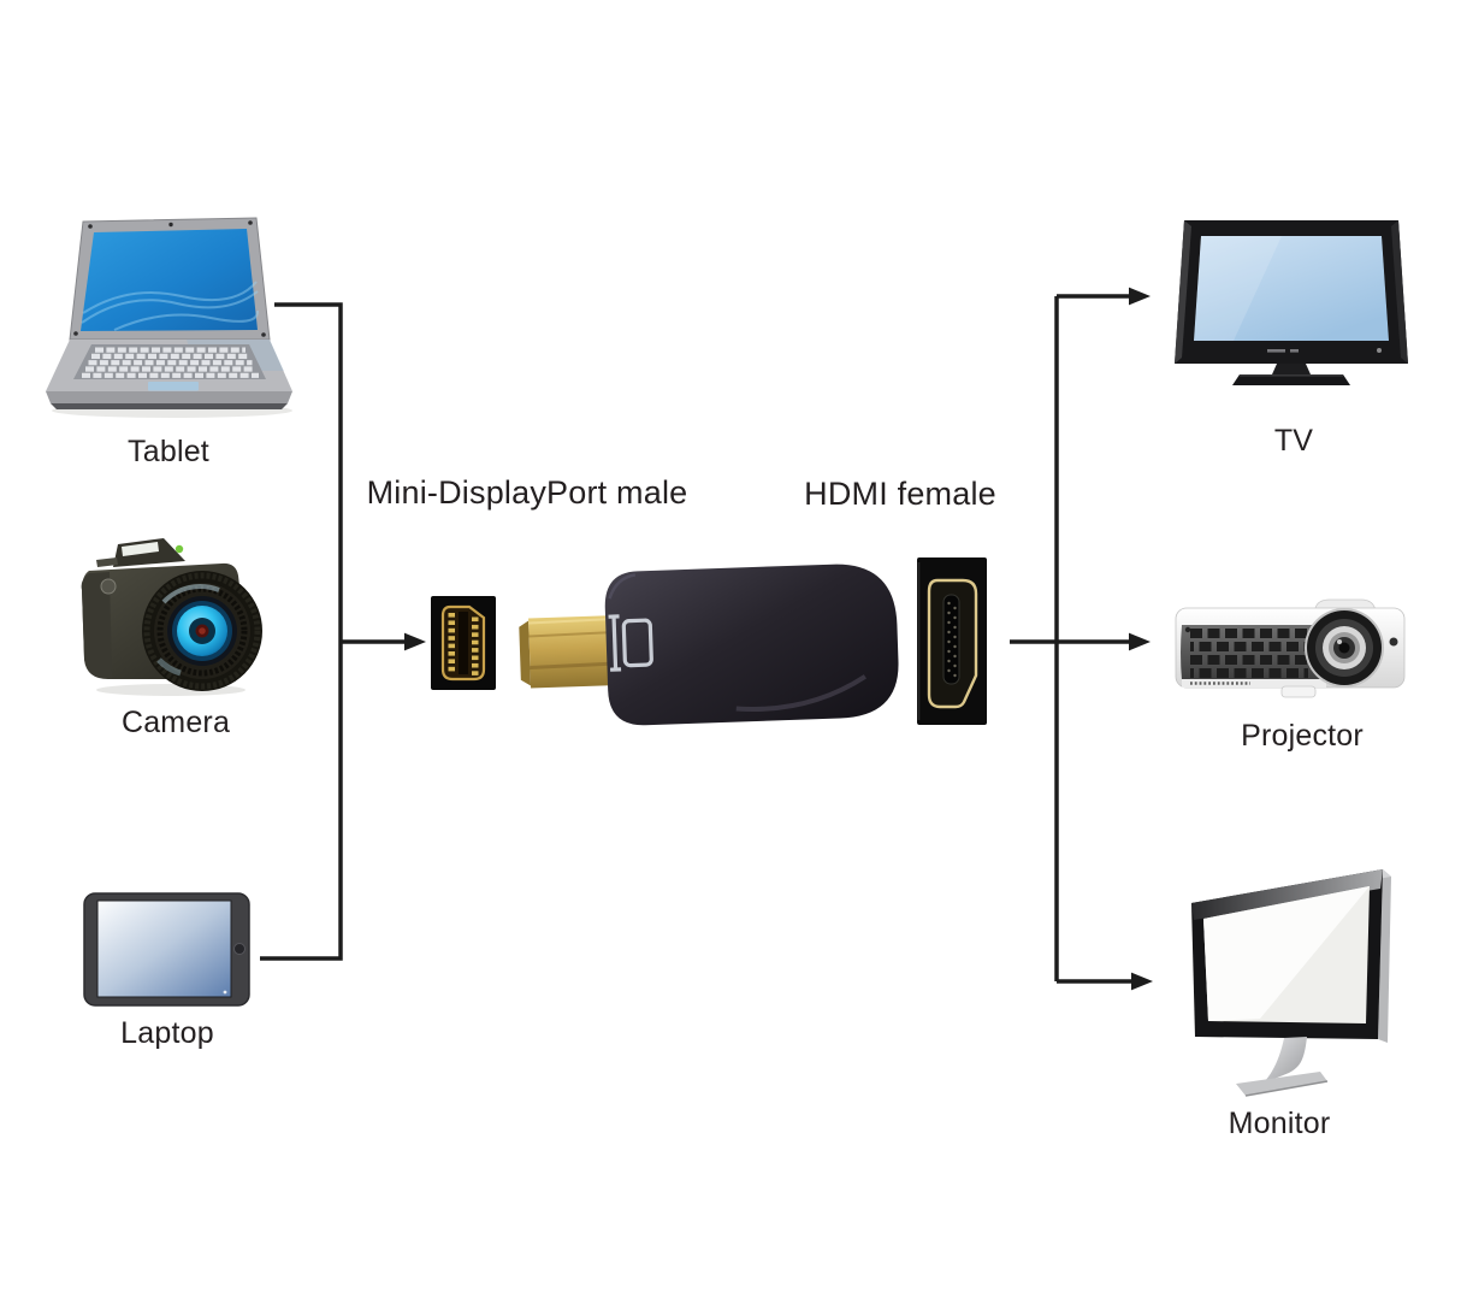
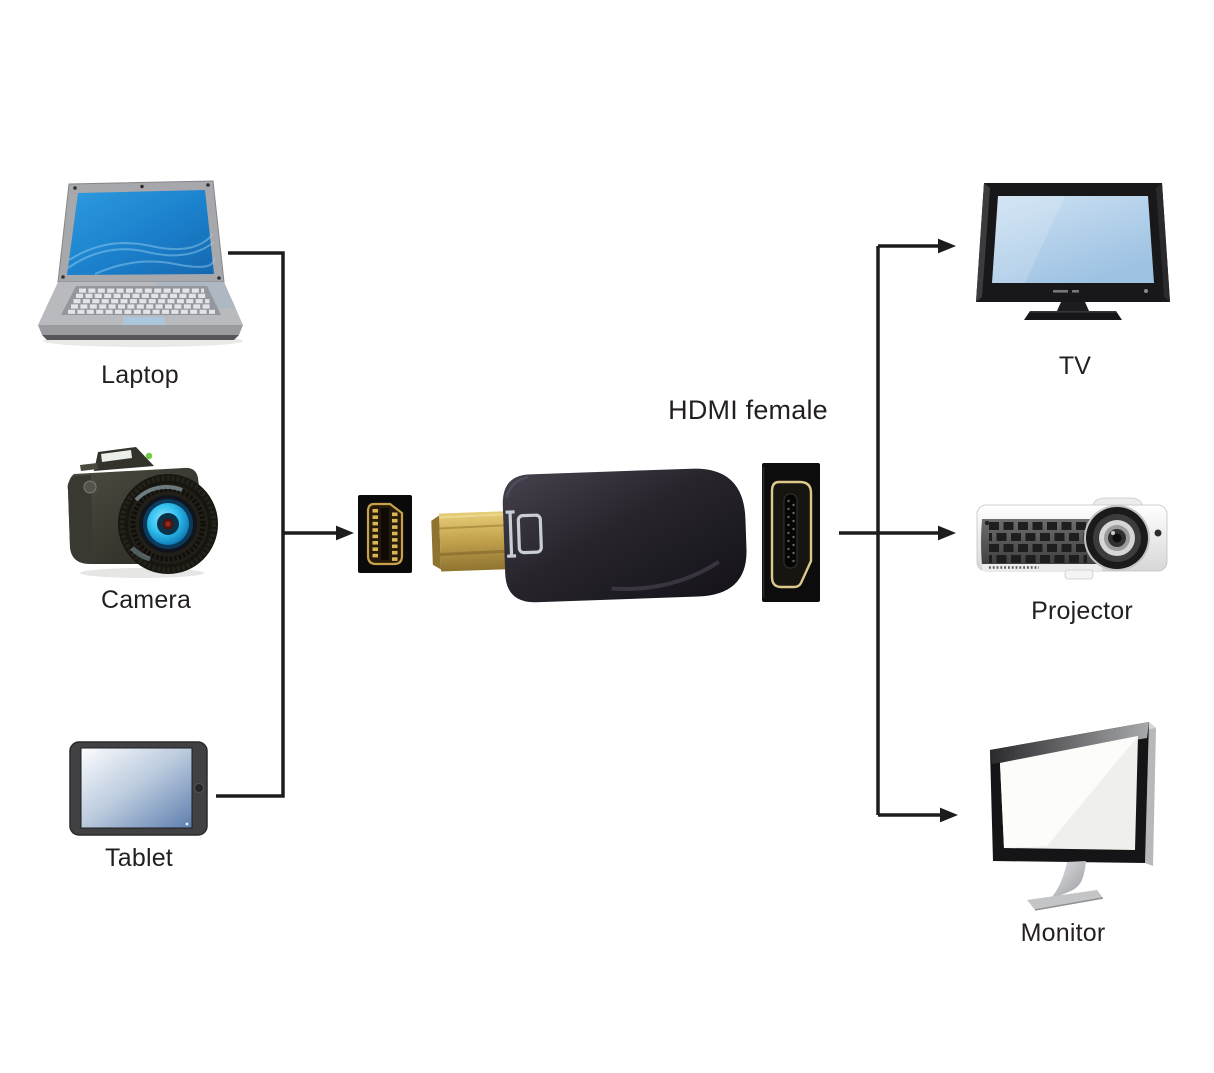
- Tablet
+ Laptop
  Camera
- Laptop
+ Tablet
- Mini-DisplayPort male
  HDMI female
  TV
  Projector
  Monitor
